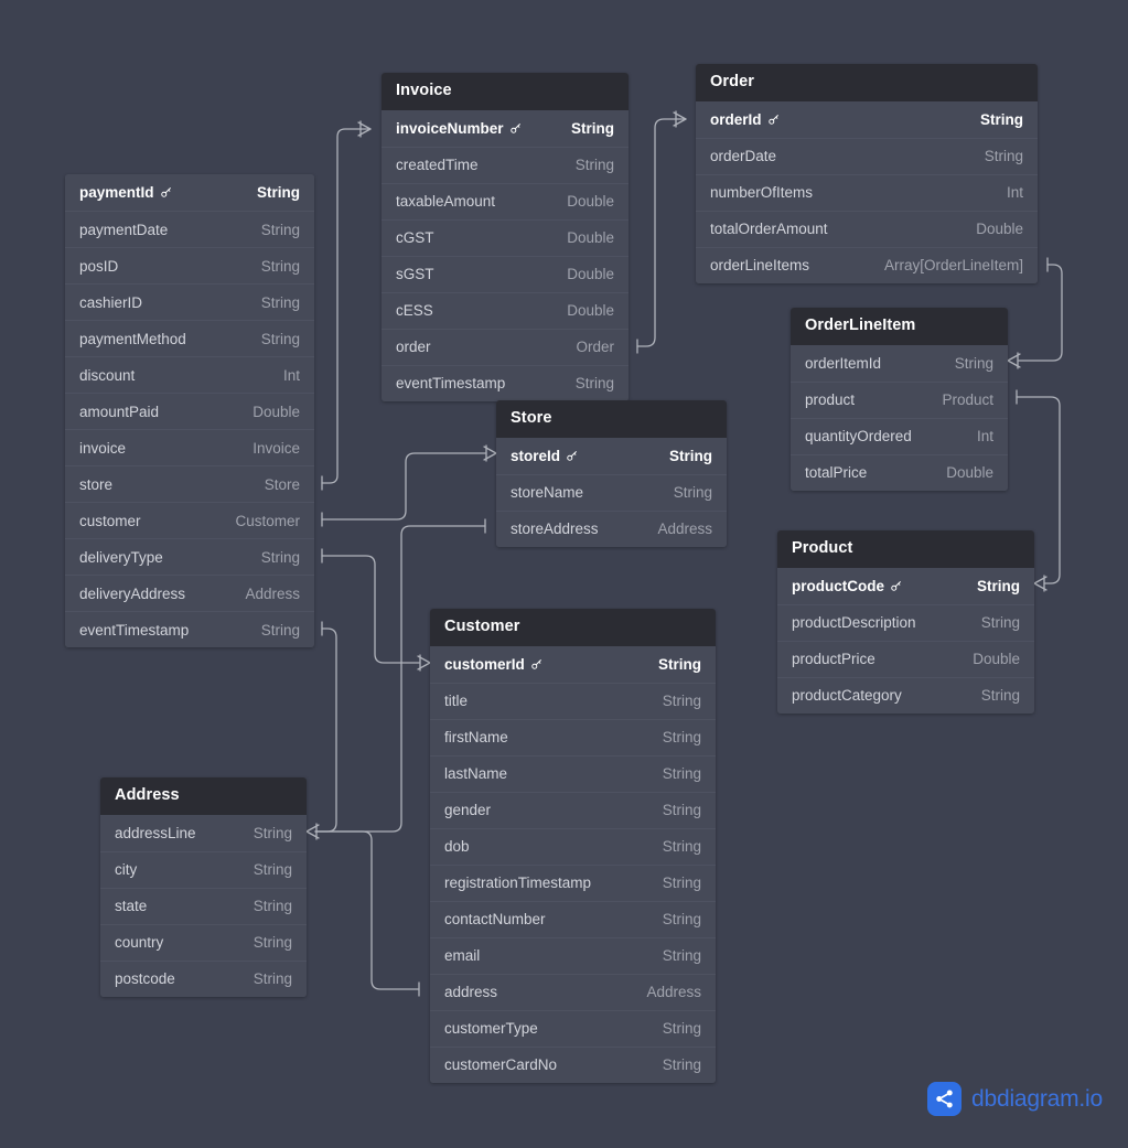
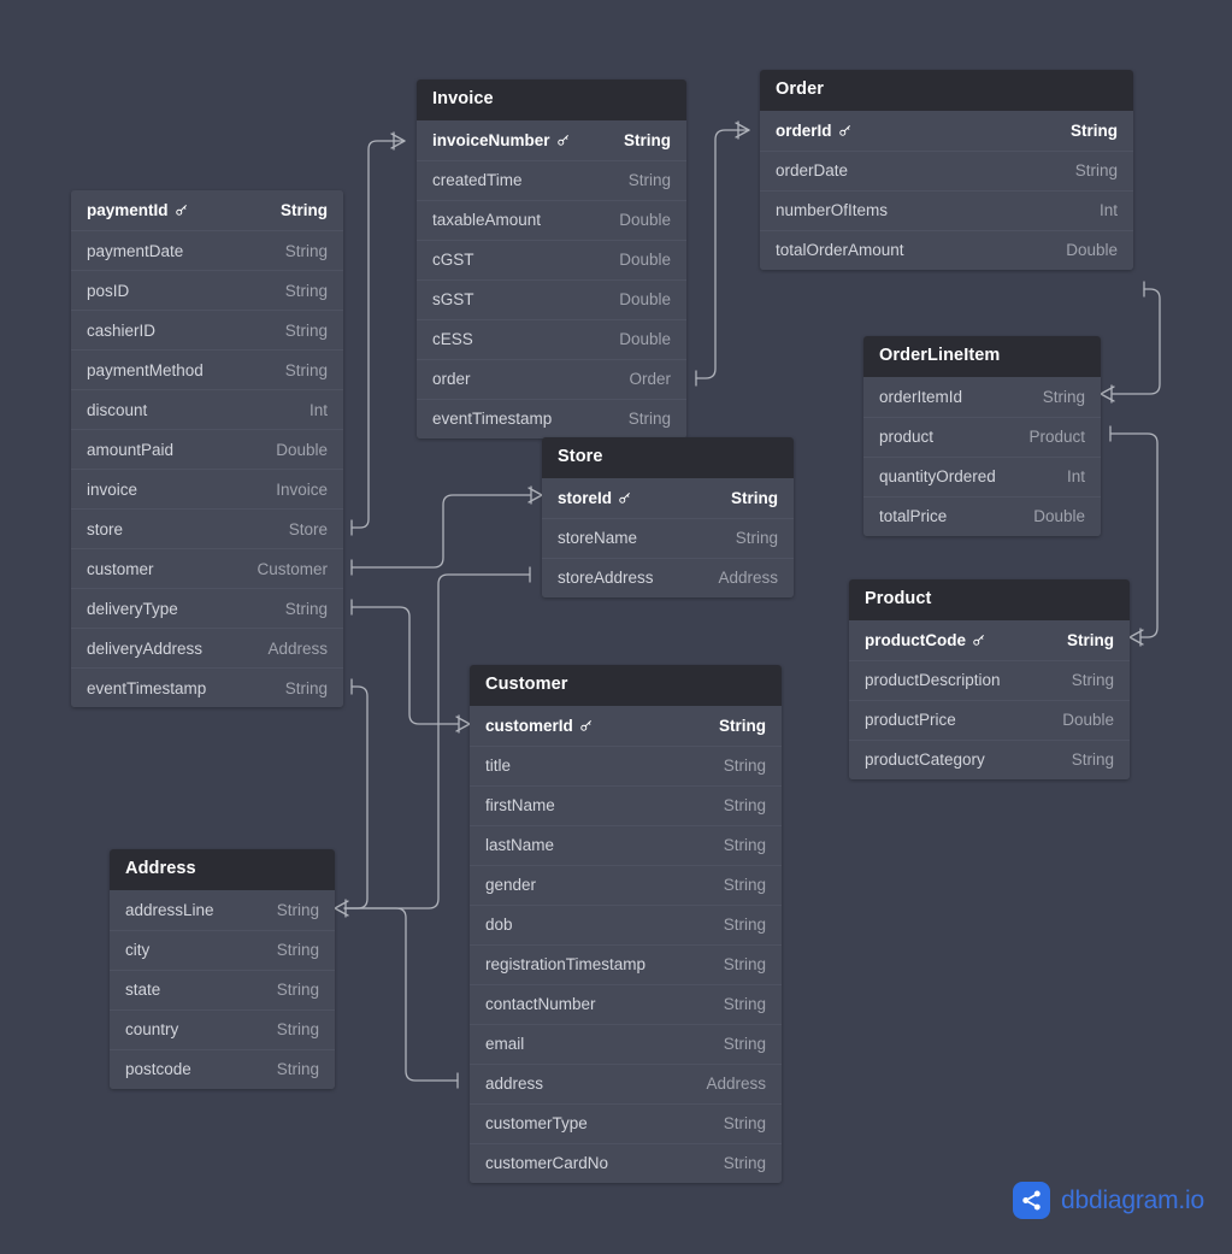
  paymentId
  String
  paymentDate
  String
  posID
  String
  cashierID
  String
  paymentMethod
  String
  discount
  Int
  amountPaid
  Double
  invoice
  Invoice
  store
  Store
  customer
  Customer
  deliveryType
  String
  deliveryAddress
  Address
  eventTimestamp
  String
  Invoice
  invoiceNumber
  String
  createdTime
  String
  taxableAmount
  Double
  cGST
  Double
  sGST
  Double
  cESS
  Double
  order
  Order
  eventTimestamp
  String
  Order
  orderId
  String
  orderDate
  String
  numberOfItems
  Int
  totalOrderAmount
  Double
- orderLineItems
- Array[OrderLineItem]
  OrderLineItem
  orderItemId
  String
  product
  Product
  quantityOrdered
  Int
  totalPrice
  Double
  Product
  productCode
  String
  productDescription
  String
  productPrice
  Double
  productCategory
  String
  Store
  storeId
  String
  storeName
  String
  storeAddress
  Address
  Customer
  customerId
  String
  title
  String
  firstName
  String
  lastName
  String
  gender
  String
  dob
  String
  registrationTimestamp
  String
  contactNumber
  String
  email
  String
  address
  Address
  customerType
  String
  customerCardNo
  String
  Address
  addressLine
  String
  city
  String
  state
  String
  country
  String
  postcode
  String
  dbdiagram.io
